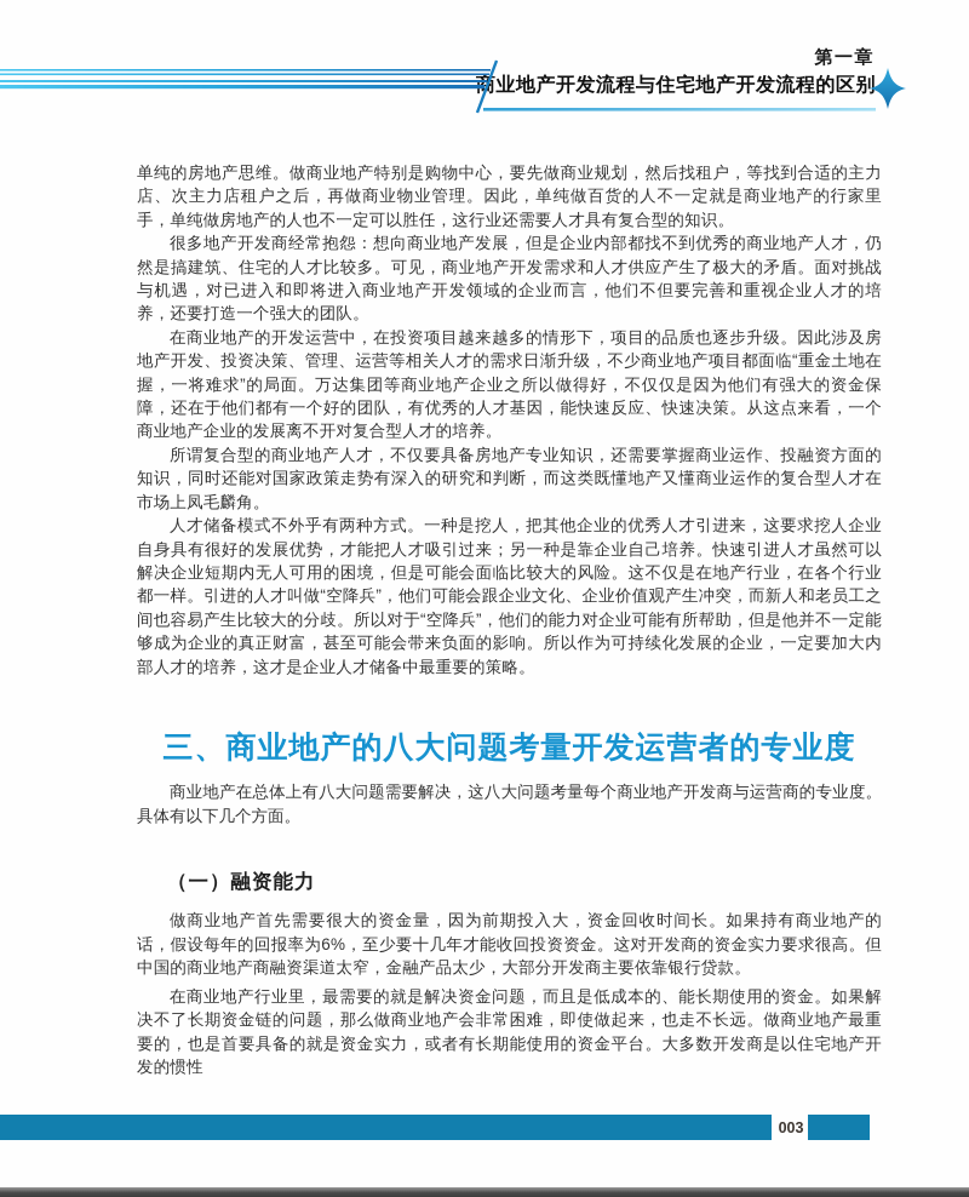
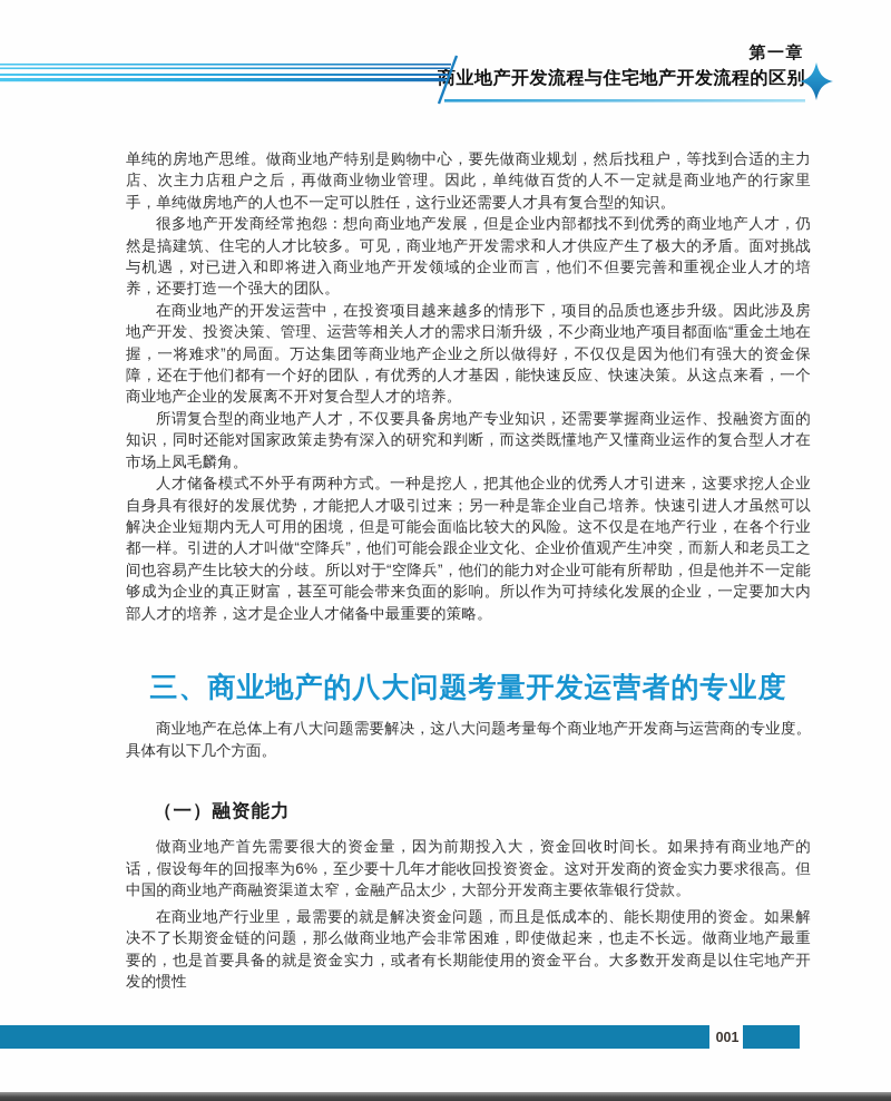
  第一章
  业地产开发流程与住宅地产开发流程的区别
  单纯的房地产思维。做商业地产特别是购物中心，要先做商业规划，然后找租户，等找到合适的主力店、次主力店租户之后，再做商业物业管理。因此，单纯做百货的人不一定就是商业地产的行家里手，单纯做房地产的人也不一定可以胜任，这行业还需要人才具有复合型的知识。
  很多地产开发商经常抱怨：想向商业地产发展，但是企业内部都找不到优秀的商业地产人才，仍然是搞建筑、住宅的人才比较多。可见，商业地产开发需求和人才供应产生了极大的矛盾。面对挑战与机遇，对已进入和即将进入商业地产开发领域的企业而言，他们不但要完善和重视企业人才的培养，还要打造一个强大的团队。
  在商业地产的开发运营中，在投资项目越来越多的情形下，项目的品质也逐步升级。因此涉及房地产开发、投资决策、管理、运营等相关人才的需求日渐升级，不少商业地产项目都面临“重金土地在握，一将难求”的局面。万达集团等商业地产企业之所以做得好，不仅仅是因为他们有强大的资金保障，还在于他们都有一个好的团队，有优秀的人才基因，能快速反应、快速决策。从这点来看，一个商业地产企业的发展离不开对复合型人才的培养。
  所谓复合型的商业地产人才，不仅要具备房地产专业知识，还需要掌握商业运作、投融资方面的知识，同时还能对国家政策走势有深入的研究和判断，而这类既懂地产又懂商业运作的复合型人才在市场上凤毛麟角。
  人才储备模式不外乎有两种方式。一种是挖人，把其他企业的优秀人才引进来，这要求挖人企业自身具有很好的发展优势，才能把人才吸引过来；另一种是靠企业自己培养。快速引进人才虽然可以解决企业短期内无人可用的困境，但是可能会面临比较大的风险。这不仅是在地产行业，在各个行业都一样。引进的人才叫做“空降兵”，他们可能会跟企业文化、企业价值观产生冲突，而新人和老员工之间也容易产生比较大的分歧。所以对于“空降兵”，他们的能力对企业可能有所帮助，但是他并不一定能够成为企业的真正财富，甚至可能会带来负面的影响。所以作为可持续化发展的企业，一定要加大内部人才的培养，这才是企业人才储备中最重要的策略。
  三、商业地产的八大问题考量开发运营者的专业度
  商业地产在总体上有八大问题需要解决，这八大问题考量每个商业地产开发商与运营商的专业度。具体有以下几个方面。
  （一）融资能力
  做商业地产首先需要很大的资金量，因为前期投入大，资金回收时间长。如果持有商业地产的话，假设每年的回报率为6%，至少要十几年才能收回投资资金。这对开发商的资金实力要求很高。但中国的商业地产商融资渠道太窄，金融产品太少，大部分开发商主要依靠银行贷款。
  在商业地产行业里，最需要的就是解决资金问题，而且是低成本的、能长期使用的资金。如果解决不了长期资金链的问题，那么做商业地产会非常困难，即使做起来，也走不长远。做商业地产最重要的，也是首要具备的就是资金实力，或者有长期能使用的资金平台。大多数开发商是以住宅地产开发的惯性
- 003
+ 001
